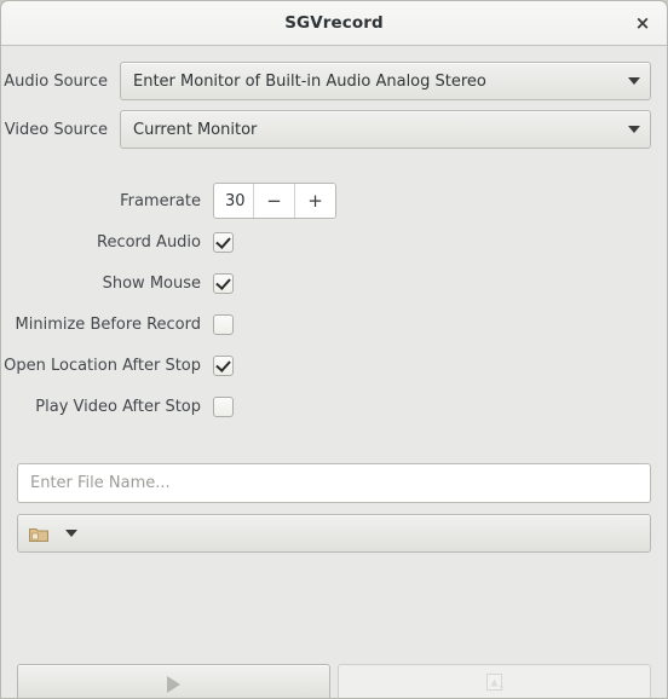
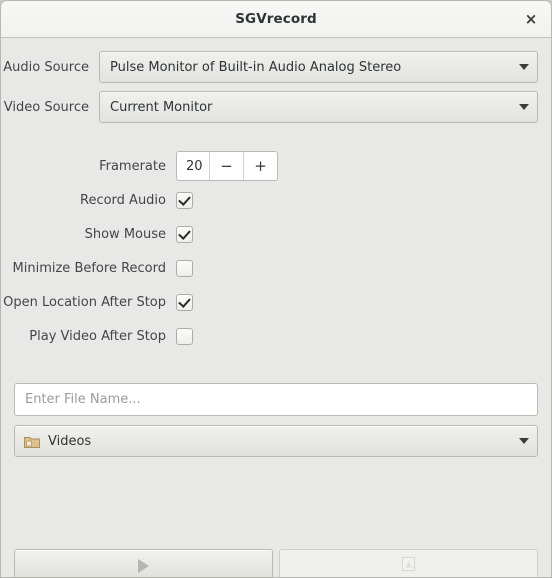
  SGVrecord
  ×
  Audio Source
- Enter Monitor of Built-in Audio Analog Stereo
+ Pulse Monitor of Built-in Audio Analog Stereo
  Video Source
  Current Monitor
  Framerate
- 30
+ 20
  −
  +
  Record Audio
  Show Mouse
  Minimize Before Record
  Open Location After Stop
  Play Video After Stop
  Enter File Name...
+ Videos
